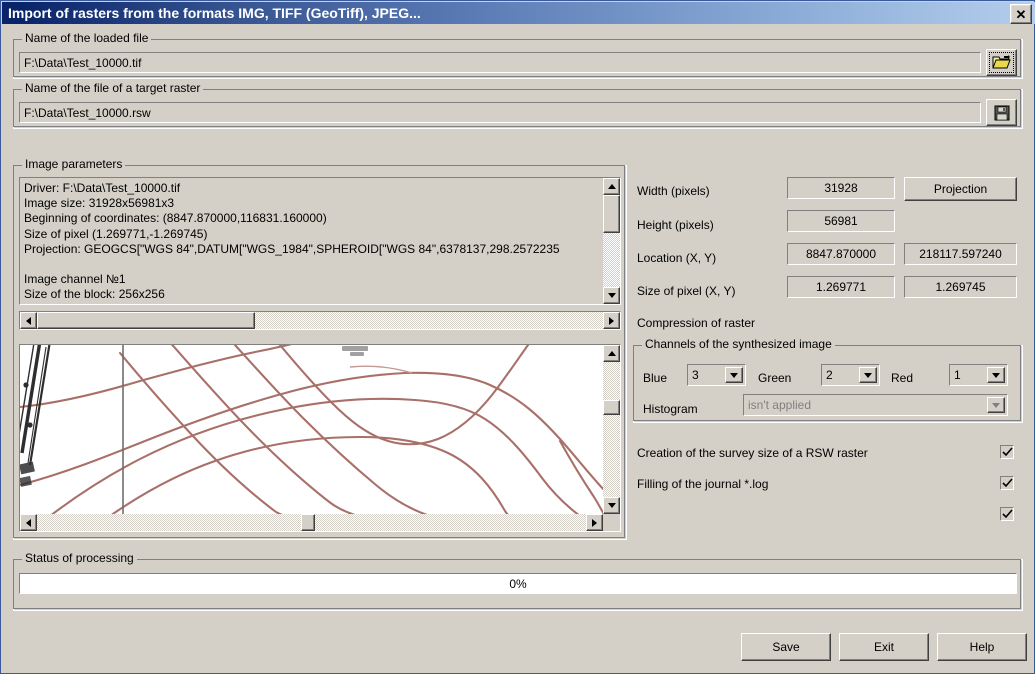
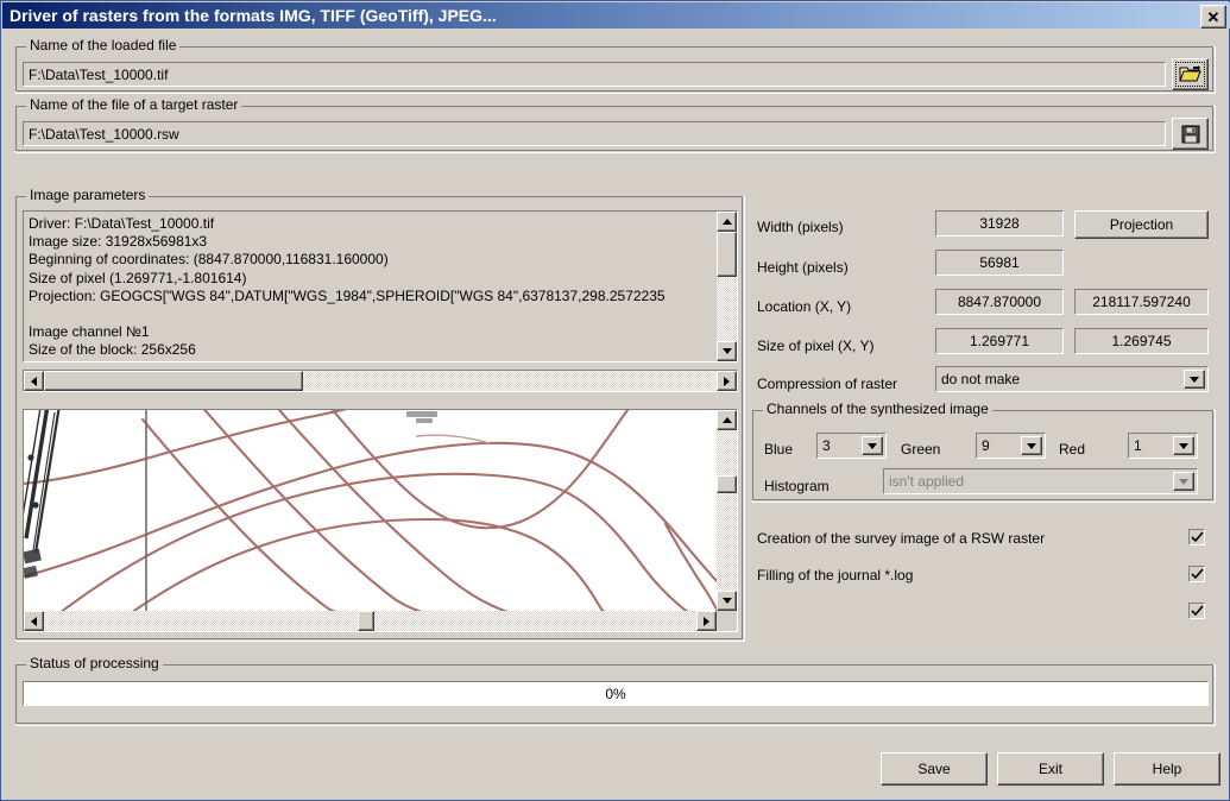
- Import of rasters from the formats IMG, TIFF (GeoTiff), JPEG...
+ Driver of rasters from the formats IMG, TIFF (GeoTiff), JPEG...
  ✕
  Name of the loaded file
  F:\Data\Test_10000.tif
  Name of the file of a target raster
  F:\Data\Test_10000.rsw
  Image parameters
  Driver: F:\Data\Test_10000.tif
  Image size: 31928x56981x3
  Beginning of coordinates: (8847.870000,116831.160000)
- Size of pixel (1.269771,-1.269745)
+ Size of pixel (1.269771,-1.801614)
  Projection: GEOGCS["WGS 84",DATUM["WGS_1984",SPHEROID["WGS 84",6378137,298.2572235
  Image channel №1
  Size of the block: 256x256
  Width (pixels)
  31928
  Projection
  Height (pixels)
  56981
  Location (X, Y)
  8847.870000
  218117.597240
  Size of pixel (X, Y)
  1.269771
  1.269745
  Compression of raster
+ do not make
  Channels of the synthesized image
  Blue
  3
  Green
- 2
+ 9
  Red
  1
  Histogram
  isn't applied
- Creation of the survey size of a RSW raster
+ Creation of the survey image of a RSW raster
  Filling of the journal *.log
  Status of processing
  0%
  Save
  Exit
  Help
